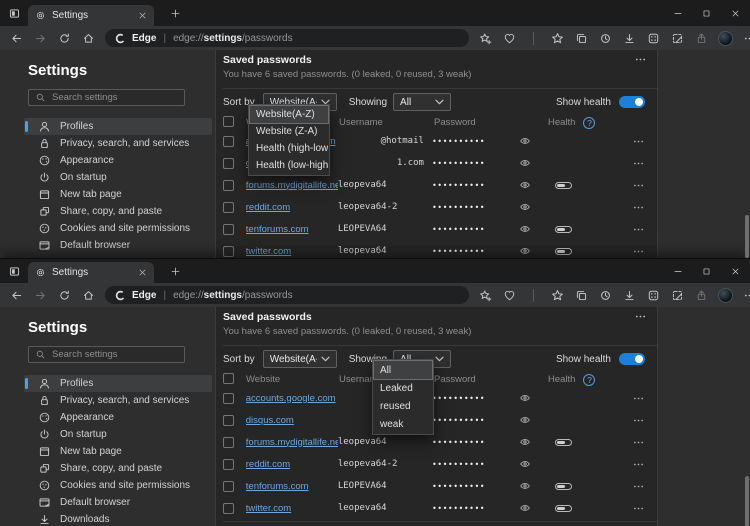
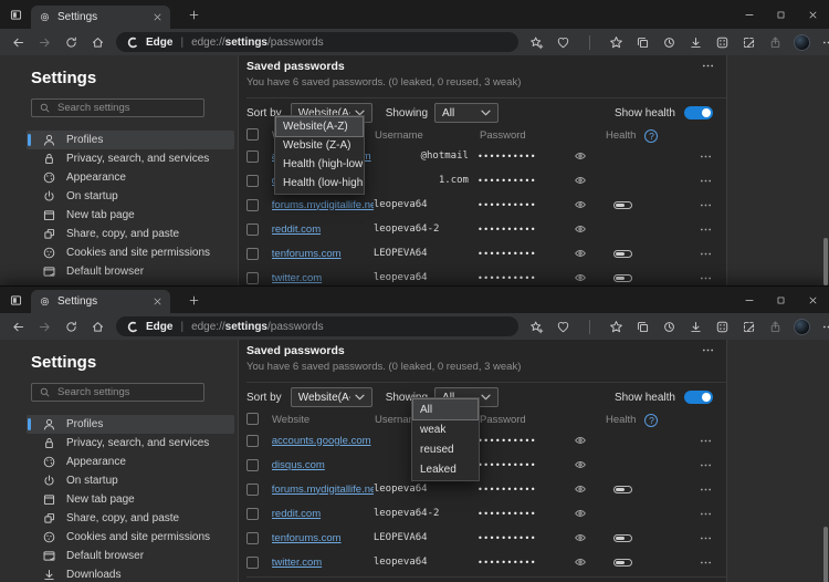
  Settings
  Edge
  |
  edge://settings/passwords
  Settings
  Search settings
  Profiles
  Privacy, search, and services
  Appearance
  On startup
  New tab page
  Share, copy, and paste
  Cookies and site permissions
  Default browser
  Saved passwords
  You have 6 saved passwords. (0 leaked, 0 reused, 3 weak)
  Sort by
  Website(A
  Showing
  All
  Show health
  Username
  Password
  Health
  ?
  @hotmail
  ••••••••••
  1.com
  ••••••••••
  forums.mydigitallife.ne
  leopeva64
  ••••••••••
  reddit.com
  leopeva64-2
  ••••••••••
  tenforums.com
  LEOPEVA64
  ••••••••••
  twitter.com
  leopeva64
  ••••••••••
  Website(A-Z)
  Website (Z-A)
  Health (high-low
  Health (low-high
  Settings
  Edge
  |
  edge://settings/passwords
  Settings
  Search settings
  Profiles
  Privacy, search, and services
  Appearance
  On startup
  New tab page
  Share, copy, and paste
  Cookies and site permissions
  Default browser
  Downloads
  Saved passwords
  You have 6 saved passwords. (0 leaked, 0 reused, 3 weak)
  Sort by
  Website(A
  Show health
  Website
  Userna
  Password
  Health
  ?
  accounts.google.com
  ••••••••••
  disqus.com
  ••••••••••
  forums.mydigitallife.ne
  leopeva64
  ••••••••••
  reddit.com
  leopeva64-2
  ••••••••••
  tenforums.com
  LEOPEVA64
  ••••••••••
  twitter.com
  leopeva64
  ••••••••••
  All
- Leaked
+ weak
  reused
- weak
+ Leaked
